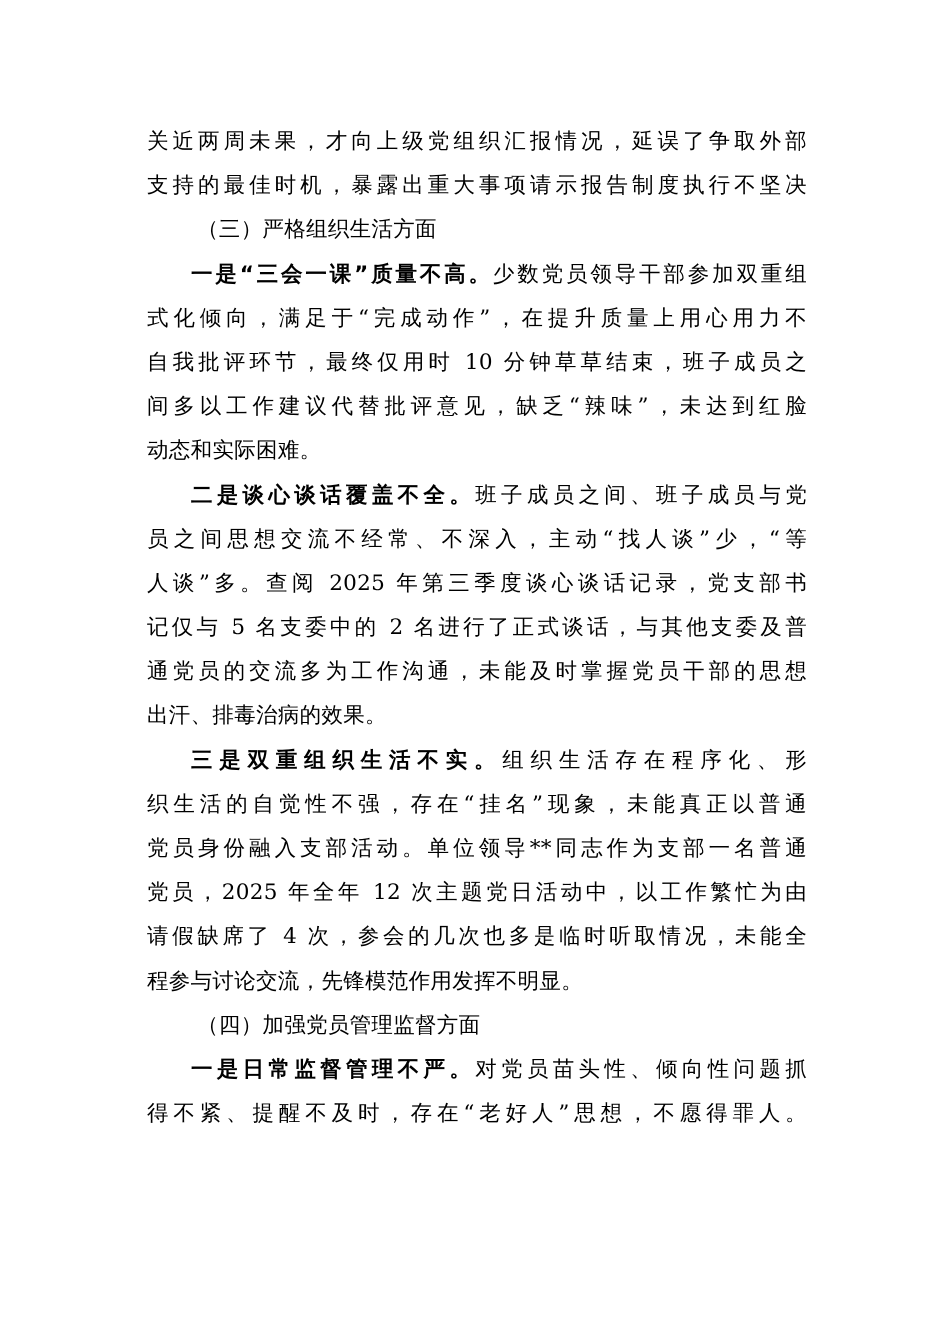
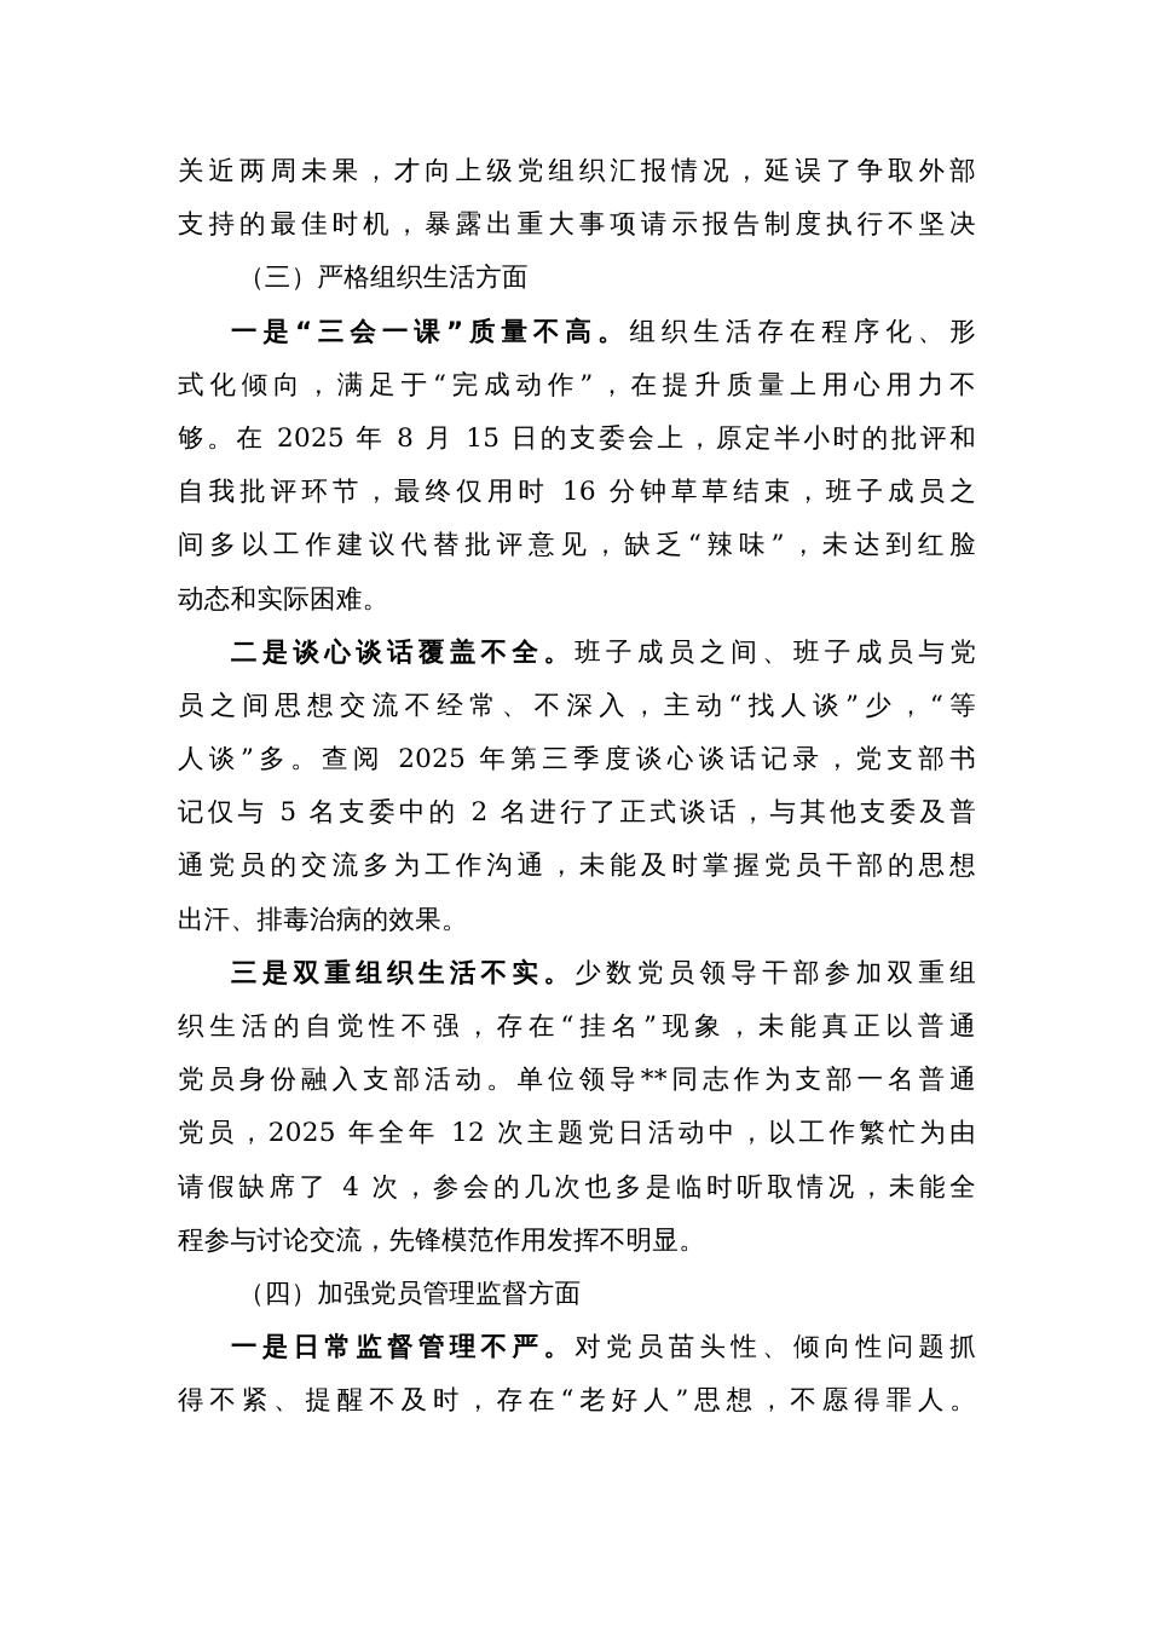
  关近两周未果，才向上级党组织汇报情况，延误了争取外部
  支持的最佳时机，暴露出重大事项请示报告制度执行不坚决
  （三）严格组织生活方面
- 一是“三会一课”质量不高。少数党员领导干部参加双重组
+ 一是“三会一课”质量不高。组织生活存在程序化、形
  式化倾向，满足于“完成动作”，在提升质量上用心用力不
+ 够。在 2025 年 8 月 15 日的支委会上，原定半小时的批评和
- 自我批评环节，最终仅用时 10 分钟草草结束，班子成员之
+ 自我批评环节，最终仅用时 16 分钟草草结束，班子成员之
  间多以工作建议代替批评意见，缺乏“辣味”，未达到红脸
  动态和实际困难。
  二是谈心谈话覆盖不全。班子成员之间、班子成员与党
  员之间思想交流不经常、不深入，主动“找人谈”少，“等
  人谈”多。查阅 2025 年第三季度谈心谈话记录，党支部书
  记仅与 5 名支委中的 2 名进行了正式谈话，与其他支委及普
  通党员的交流多为工作沟通，未能及时掌握党员干部的思想
  出汗、排毒治病的效果。
- 三是双重组织生活不实。组织生活存在程序化、形
+ 三是双重组织生活不实。少数党员领导干部参加双重组
  织生活的自觉性不强，存在“挂名”现象，未能真正以普通
  党员身份融入支部活动。单位领导**同志作为支部一名普通
  党员，2025 年全年 12 次主题党日活动中，以工作繁忙为由
  请假缺席了 4 次，参会的几次也多是临时听取情况，未能全
  程参与讨论交流，先锋模范作用发挥不明显。
  （四）加强党员管理监督方面
  一是日常监督管理不严。对党员苗头性、倾向性问题抓
  得不紧、提醒不及时，存在“老好人”思想，不愿得罪人。
